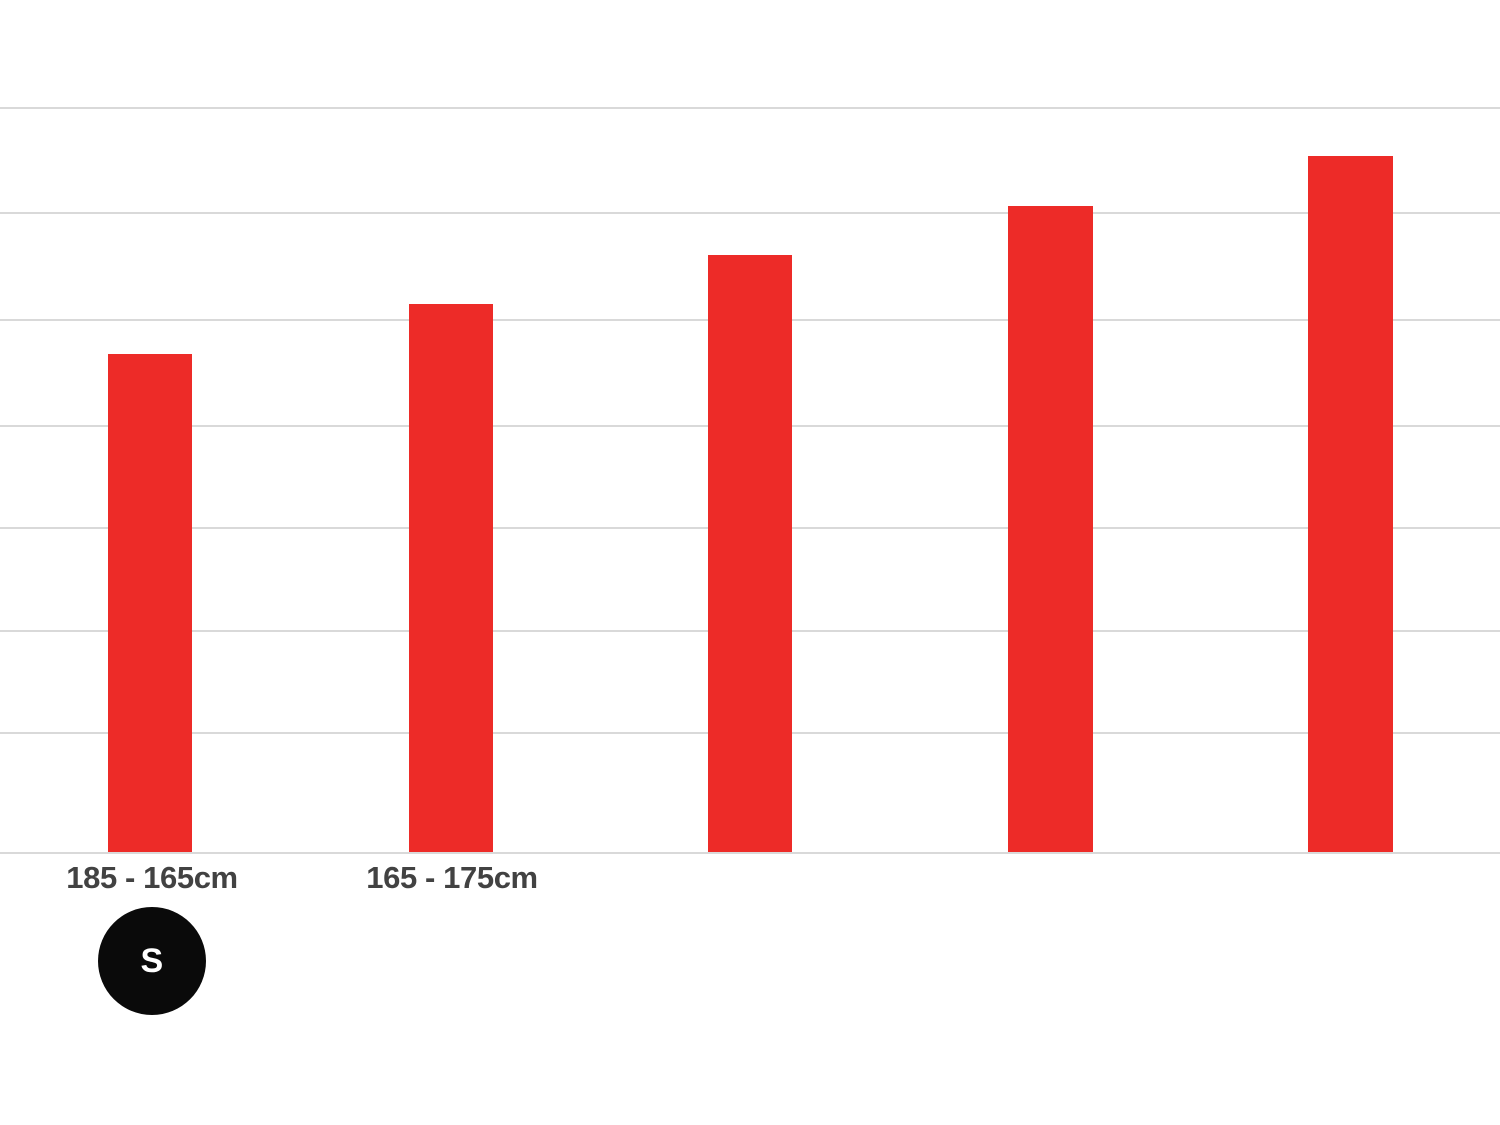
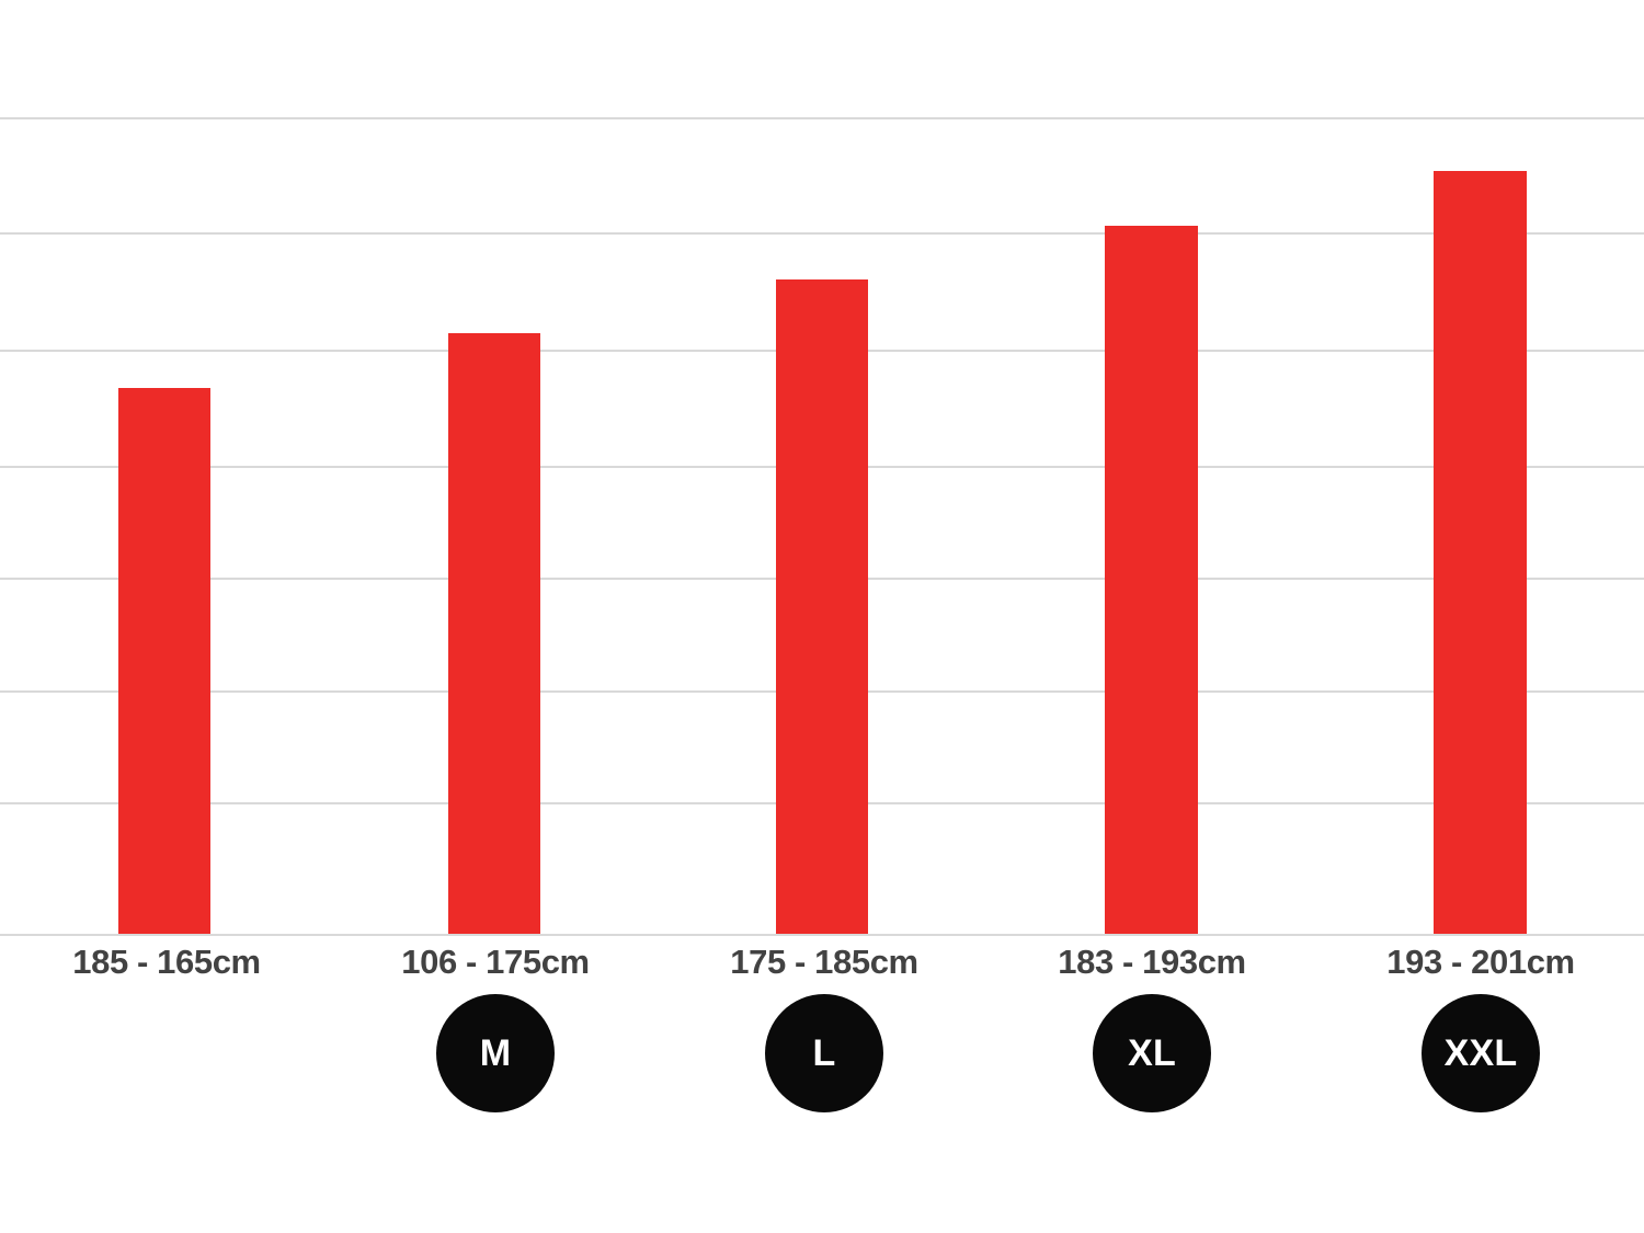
  185 - 165cm
- S
- 165 - 175cm
+ 106 - 175cm
+ M
+ 175 - 185cm
+ L
+ 183 - 193cm
+ XL
+ 193 - 201cm
+ XXL
